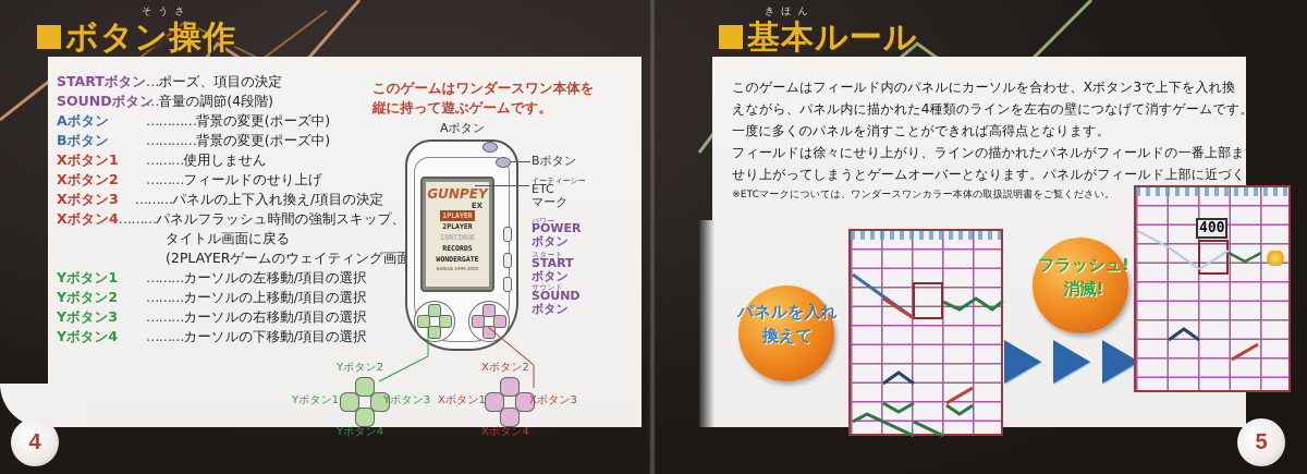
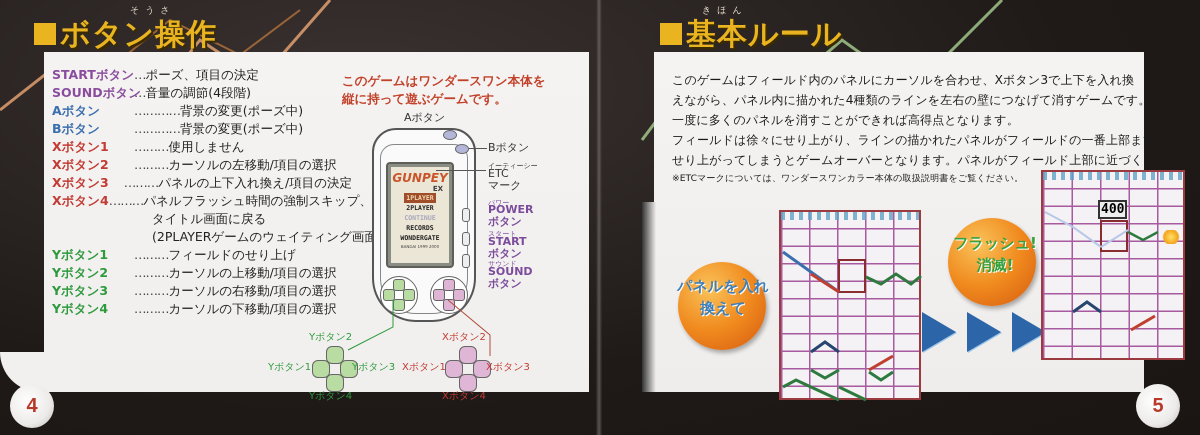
  ボタン操作
  そうさ
  STARTボタン
  …
  ポーズ、項目の決定
  SOUNDボタ
  …
  音量の調節(4段階)
  Aボタン
  …………
  背景の変更(ポーズ中)
  Bボタン
  …………
  背景の変更(ポーズ中)
  Xボタン1
  ………
  使用しません
  Xボタン2
  ………
- フィールドのせり上げ
+ カーソルの左移動/項目の選択
  Xボタン3
  ………
  パネルの上下入れ換え/項目の決定
  Xボタン4
  ………
  パネルフラッシュ時間の強制スキップ、
  タイトル画面に戻る
  (2PLAYERゲームのウェイティング画面
  Yボタン1
  ………
- カーソルの左移動/項目の選択
+ フィールドのせり上げ
  Yボタン2
  ………
  カーソルの上移動/項目の選択
  Yボタン3
  ………
  カーソルの右移動/項目の選択
  Yボタン4
  ………
  カーソルの下移動/項目の選択
  このゲームはワンダースワン本体を
  縦に持って遊ぶゲームです。
  Aボタン
  GUNPEY
  EX
  1PLAYER
  2PLAYER
  CONTINUE
  RECORDS
  WONDERGATE
  Bボタン
  イーティーシー
  ETC
  マーク
  パワー
  POWER
  ボタン
  スタート
  START
  ボタン
  サウンド
  SOUND
  ボタン
  Yボタン2
  Yボタン1
  Yボタン3
  Yボタン4
  Xボタン2
  Xボタン1
  Xボタン3
  Xボタン4
  4
  基本ルール
  きほん
  5
  このゲームはフィールド内のパネルにカーソルを合わせ、Xボタン3で上下を入れ換
  えながら、パネル内に描かれた4種類のラインを左右の壁につなげて消すゲームです。
  一度に多くのパネルを消すことができれば高得点となります。
  フィールドは徐々にせり上がり、ラインの描かれたパネルがフィールドの一番上部まで
  せり上がってしまうとゲームオーバーとなります。パネルがフィールド上部に近づくと、
  ※ETCマークについては、ワンダースワンカラー本体の取扱説明書をご覧ください。
  パネルを入れ
  換えて
  フラッシュ!
  消滅!
  400
